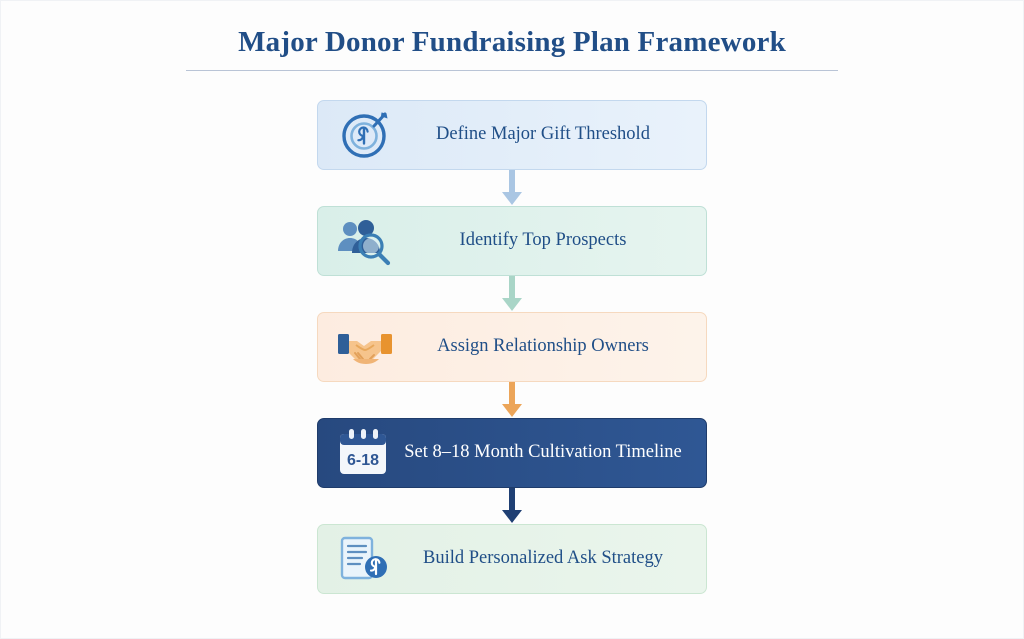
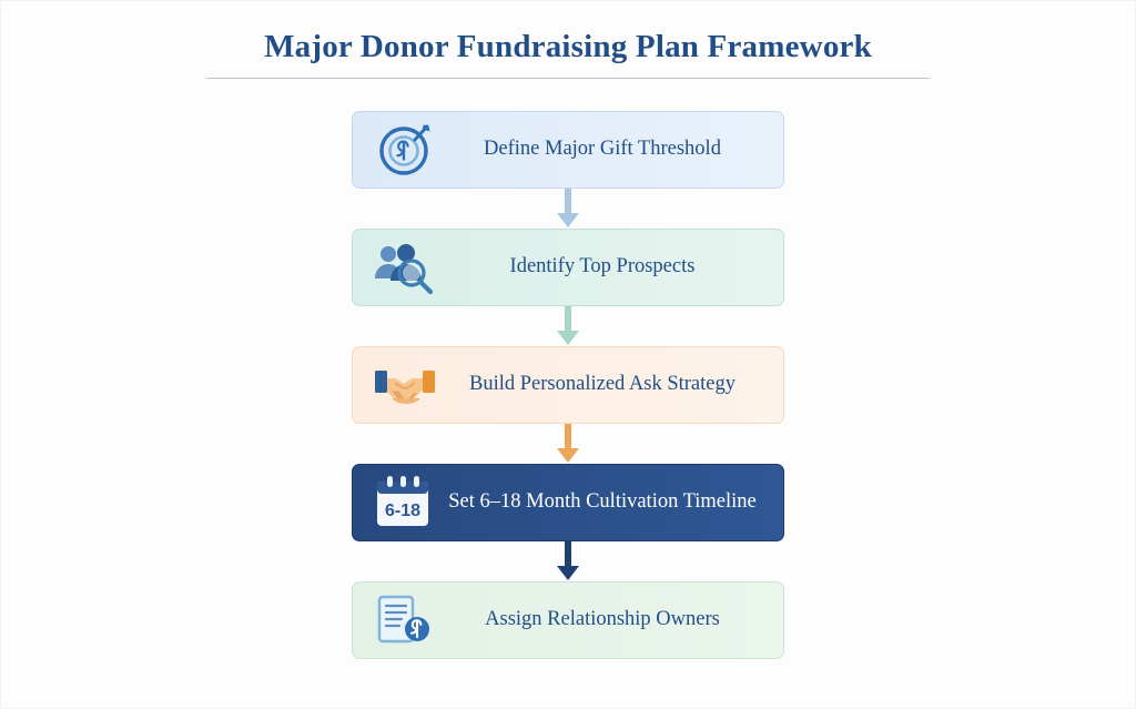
  Major Donor Fundraising Plan Framework
  Define Major Gift Threshold
  Identify Top Prospects
- Assign Relationship Owners
+ Build Personalized Ask Strategy
  6-18
- Set 8–18 Month Cultivation Timeline
+ Set 6–18 Month Cultivation Timeline
- Build Personalized Ask Strategy
+ Assign Relationship Owners
